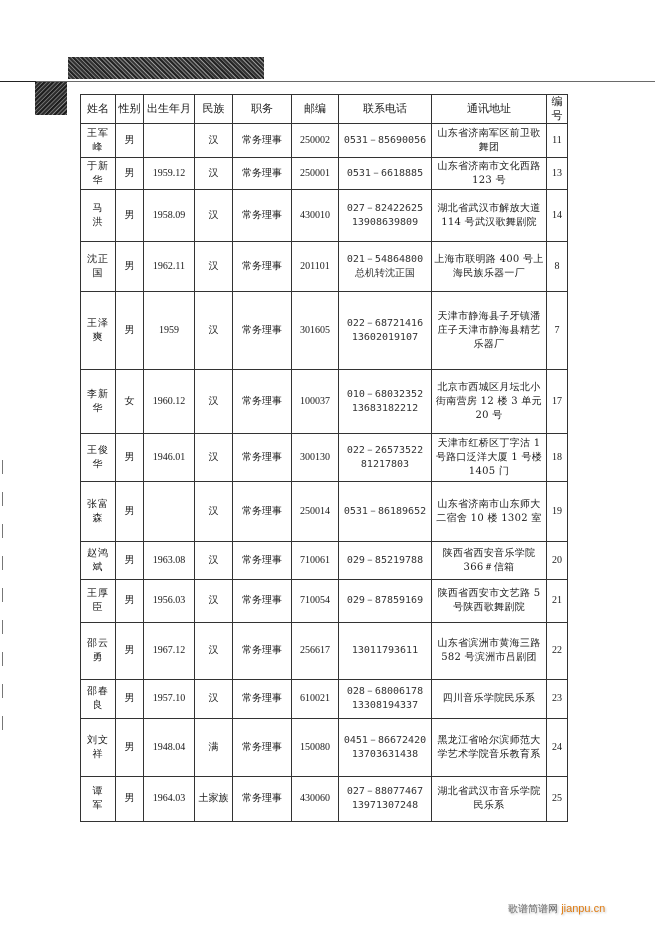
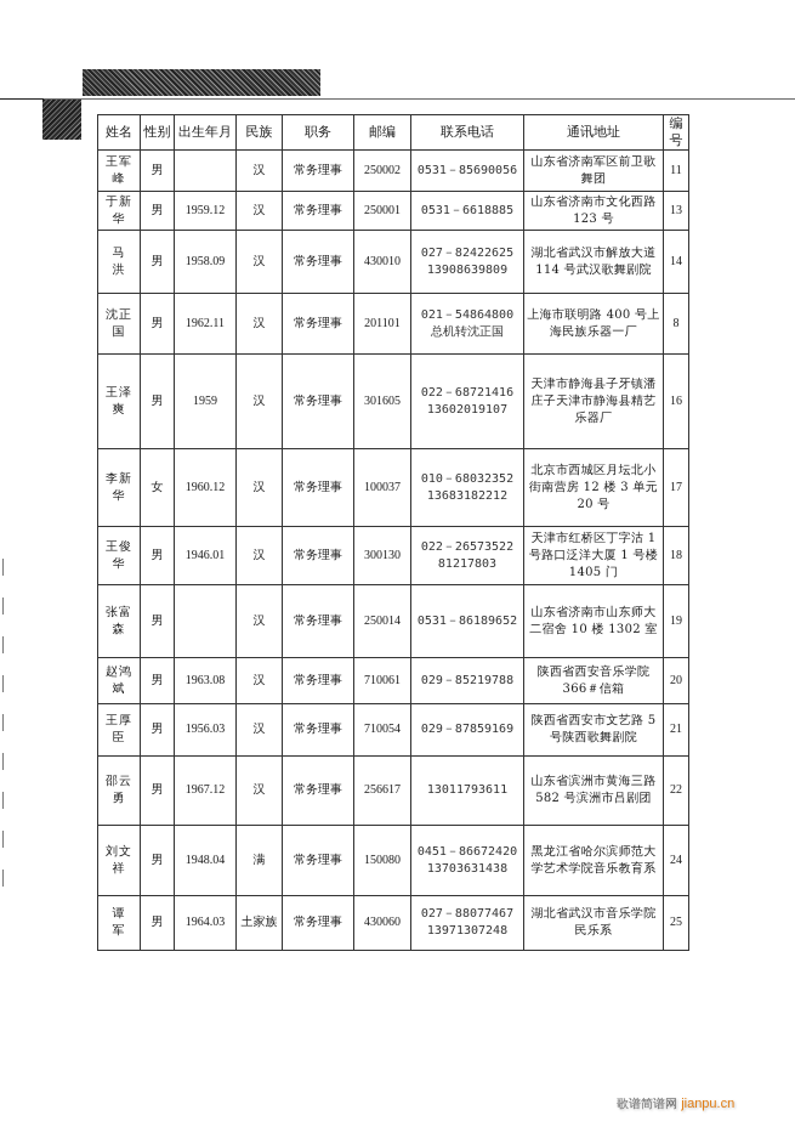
  姓名	性别	出生年月	民族	职务	邮编	联系电话	通讯地址	编号
  王军峰	男		汉	常务理事	250002	0531－85690056	山东省济南军区前卫歌舞团	11
  于新华	男	1959.12	汉	常务理事	250001	0531－6618885	山东省济南市文化西路 123 号	13
  马 洪	男	1958.09	汉	常务理事	430010	027－8242262513908639809	湖北省武汉市解放大道 114 号武汉歌舞剧院	14
  沈正国	男	1962.11	汉	常务理事	201101	021－54864800总机转沈正国	上海市联明路 400 号上海民族乐器一厂	8
- 王泽爽	男	1959	汉	常务理事	301605	022－6872141613602019107	天津市静海县子牙镇潘庄子天津市静海县精艺乐器厂	7
+ 王泽爽	男	1959	汉	常务理事	301605	022－6872141613602019107	天津市静海县子牙镇潘庄子天津市静海县精艺乐器厂	16
  李新华	女	1960.12	汉	常务理事	100037	010－6803235213683182212	北京市西城区月坛北小街南营房 12 楼 3 单元 20 号	17
  王俊华	男	1946.01	汉	常务理事	300130	022－2657352281217803	天津市红桥区丁字沽 1 号路口泛洋大厦 1 号楼 1405 门	18
  张富森	男		汉	常务理事	250014	0531－86189652	山东省济南市山东师大二宿舍 10 楼 1302 室	19
  赵鸿斌	男	1963.08	汉	常务理事	710061	029－85219788	陕西省西安音乐学院 366＃信箱	20
  王厚臣	男	1956.03	汉	常务理事	710054	029－87859169	陕西省西安市文艺路 5 号陕西歌舞剧院	21
  邵云勇	男	1967.12	汉	常务理事	256617	13011793611	山东省滨洲市黄海三路 582 号滨洲市吕剧团	22
- 邵春良	男	1957.10	汉	常务理事	610021	028－6800617813308194337	四川音乐学院民乐系	23
  刘文祥	男	1948.04	满	常务理事	150080	0451－8667242013703631438	黑龙江省哈尔滨师范大学艺术学院音乐教育系	24
  谭 军	男	1964.03	土家族	常务理事	430060	027－8807746713971307248	湖北省武汉市音乐学院民乐系	25
  歌谱简谱网 jianpu.cn
